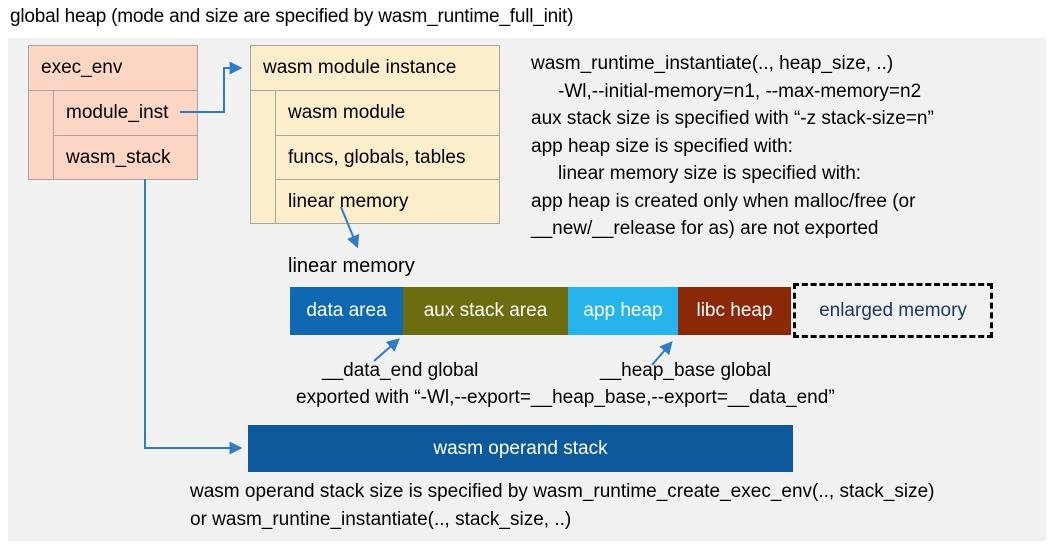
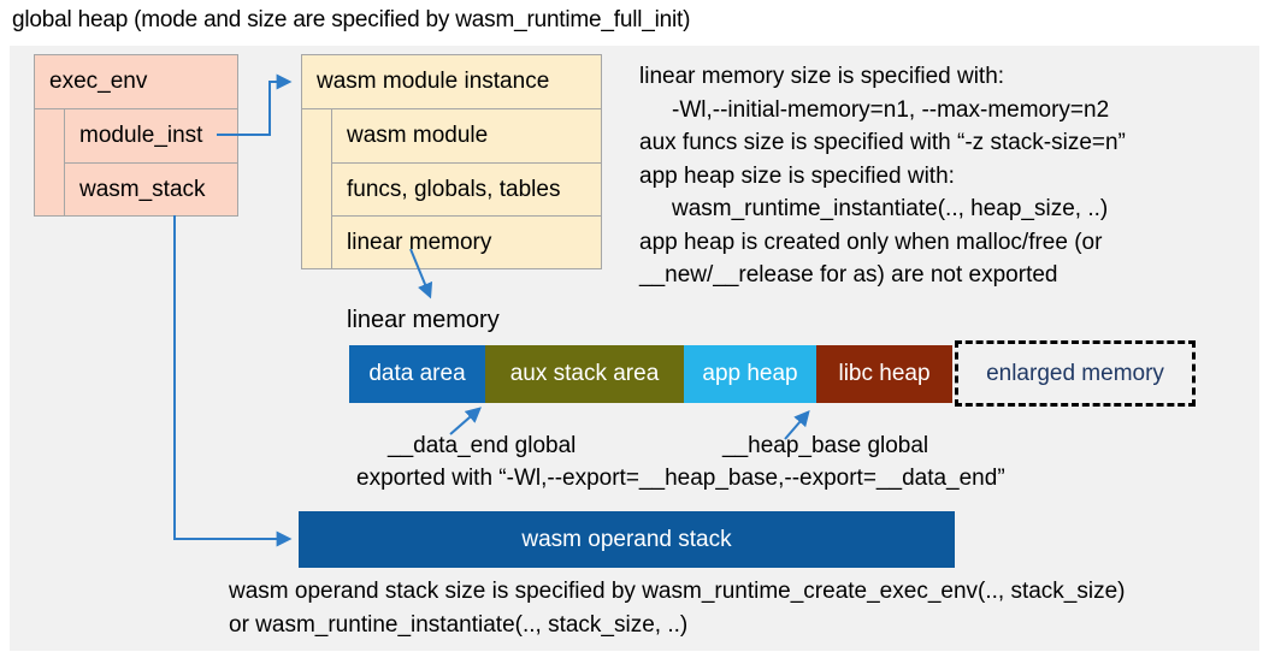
  global heap (mode and size are specified by wasm_runtime_full_init)
  exec_env
  module_inst
  wasm_stack
  wasm module instance
  wasm module
  funcs, globals, tables
  linear memory
- wasm_runtime_instantiate(.., heap_size, ..)
+ linear memory size is specified with:
  -Wl,--initial-memory=n1, --max-memory=n2
- aux stack size is specified with “-z stack-size=n”
+ aux funcs size is specified with “-z stack-size=n”
  app heap size is specified with:
- linear memory size is specified with:
+ wasm_runtime_instantiate(.., heap_size, ..)
  app heap is created only when malloc/free (or
  __new/__release for as) are not exported
  linear memory
  data area
  aux stack area
  app heap
  libc heap
  enlarged memory
  __data_end global
  __heap_base global
  exported with “-Wl,--export=__heap_base,--export=__data_end”
  wasm operand stack
  wasm operand stack size is specified by wasm_runtime_create_exec_env(.., stack_size)
  or wasm_runtine_instantiate(.., stack_size, ..)
